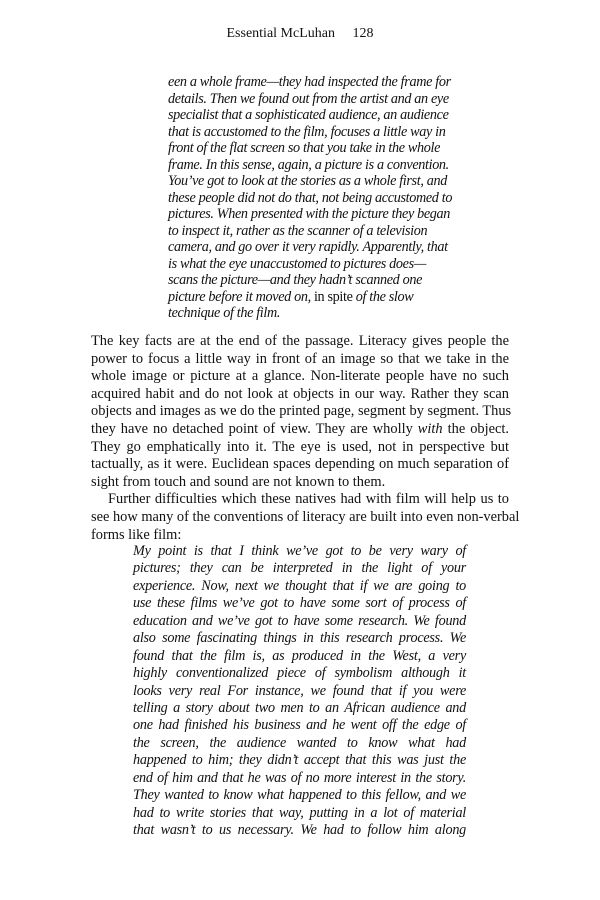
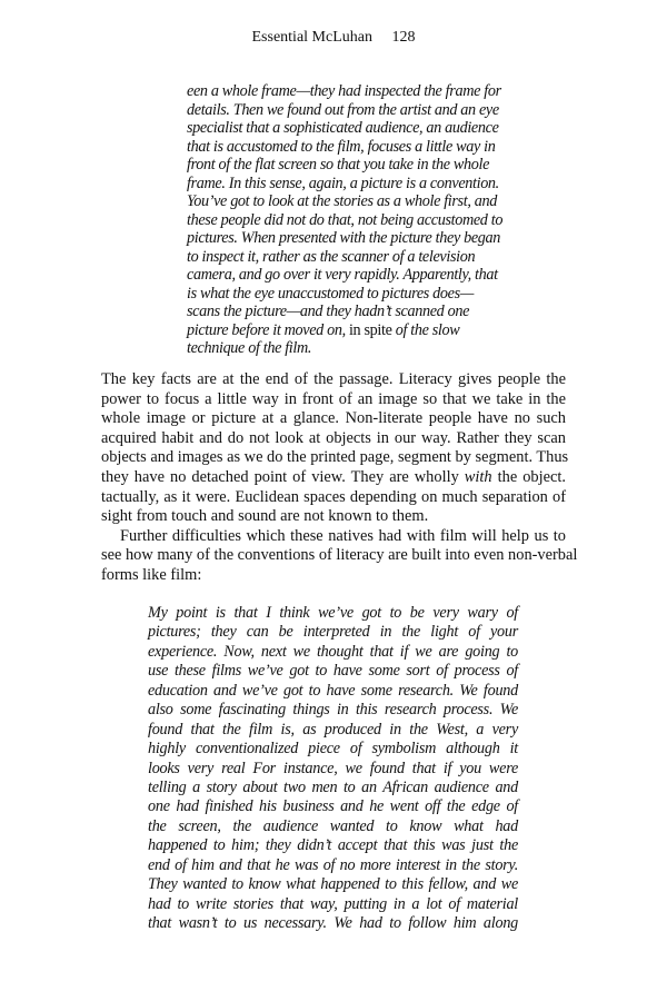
  Essential McLuhan 128
  een a whole frame—they had inspected the frame for
  details. Then we found out from the artist and an eye
  specialist that a sophisticated audience, an audience
  that is accustomed to the film, focuses a little way in
  front of the flat screen so that you take in the whole
  frame. In this sense, again, a picture is a convention.
  You’ve got to look at the stories as a whole first, and
  these people did not do that, not being accustomed to
  pictures. When presented with the picture they began
  to inspect it, rather as the scanner of a television
  camera, and go over it very rapidly. Apparently, that
  is what the eye unaccustomed to pictures does—
  scans the picture—and they hadn’t scanned one
  picture before it moved on, in spite of the slow
  technique of the film.
  The key facts are at the end of the passage. Literacy gives people the
  power to focus a little way in front of an image so that we take in the
  whole image or picture at a glance. Non-literate people have no such
  acquired habit and do not look at objects in our way. Rather they scan
  objects and images as we do the printed page, segment by segment. Thus
  they have no detached point of view. They are wholly with the object.
- They go emphatically into it. The eye is used, not in perspective but
  tactually, as it were. Euclidean spaces depending on much separation of
  sight from touch and sound are not known to them.
  Further difficulties which these natives had with film will help us to
  see how many of the conventions of literacy are built into even non-verbal
  forms like film:
  My point is that I think we’ve got to be very wary of
  pictures; they can be interpreted in the light of your
  experience. Now, next we thought that if we are going to
  use these films we’ve got to have some sort of process of
  education and we’ve got to have some research. We found
  also some fascinating things in this research process. We
  found that the film is, as produced in the West, a very
  highly conventionalized piece of symbolism although it
  looks very real For instance, we found that if you were
  telling a story about two men to an African audience and
  one had finished his business and he went off the edge of
  the screen, the audience wanted to know what had
  happened to him; they didn’t accept that this was just the
  end of him and that he was of no more interest in the story.
  They wanted to know what happened to this fellow, and we
  had to write stories that way, putting in a lot of material
  that wasn’t to us necessary. We had to follow him along
